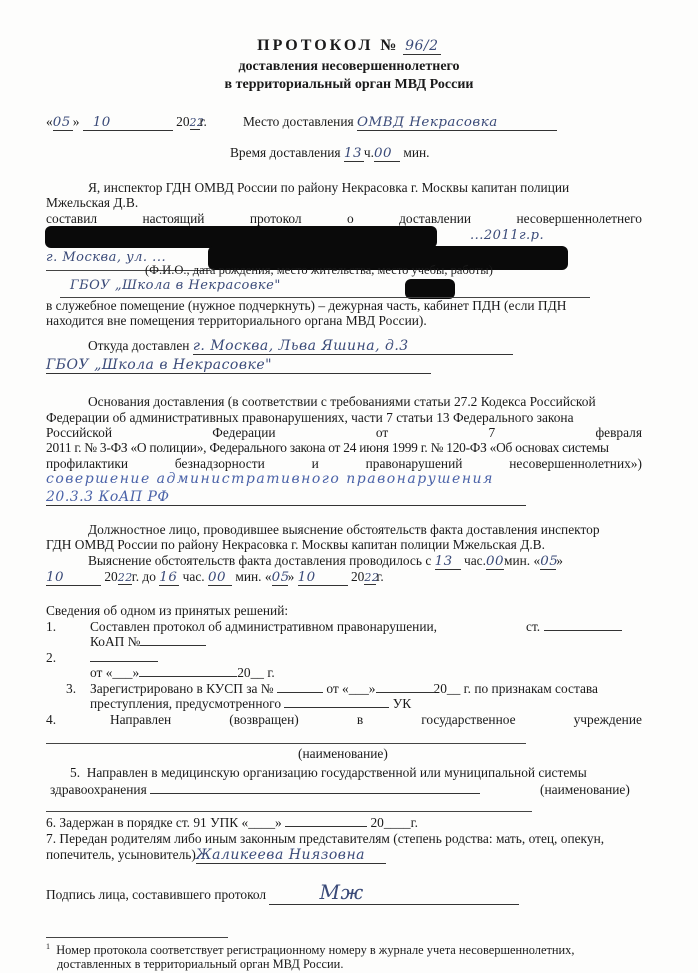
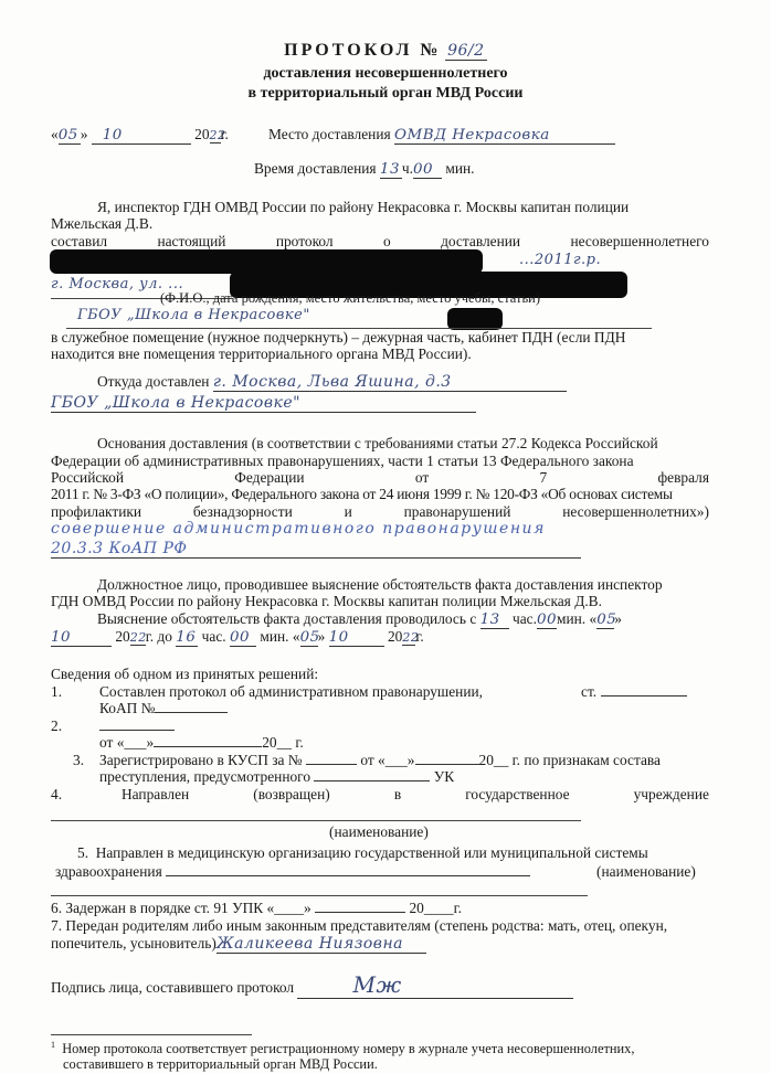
  ПРОТОКОЛ № 96/2
  доставления несовершеннолетнего
  в территориальный орган МВД России
  «05 » 10 202 г.
  Место доставления ОМВД Некрасовка
  Время доставления 13 ч.00 мин.
  Я, инспектор ГДН ОМВД России по району Некрасовка г. Москвы капитан полиции
  Мжельская Д.В.
  составил
  настоящий
  протокол
  о
  доставлении
  несовершеннолетнего
  ...2011г.р.
  г. Москва, ул. ...
- (Ф.И.О., дата рождения, место жительства, место учебы, работы)
+ (Ф.И.О., дата рождения, место жительства, место учебы, статьи)
  ГБОУ „Школа в Некрасовке"
  в служебное помещение (нужное подчеркнуть) – дежурная часть, кабинет ПДН (если ПДН
  находится вне помещения территориального органа МВД России).
  Откуда доставлен г. Москва, Льва Яшина, д.3
  ГБОУ „Школа в Некрасовке"
  Основания доставления (в соответствии с требованиями статьи 27.2 Кодекса Российской
- Федерации об административных правонарушениях, части 7 статьи 13 Федерального закона
+ Федерации об административных правонарушениях, части 1 статьи 13 Федерального закона
  Российской
  Федерации
  от
  7
  февраля
  2011 г. № 3-ФЗ «О полиции», Федерального закона от 24 июня 1999 г. № 120-ФЗ «Об основах системы
  профилактики
  безнадзорности
  и
  правонарушений
  несовершеннолетних»)
  совершение административного правонарушения
  20.3.3 КоАП РФ
  Должностное лицо, проводившее выяснение обстоятельств факта доставления инспектор
  ГДН ОМВД России по району Некрасовка г. Москвы капитан полиции Мжельская Д.В.
  Выяснение обстоятельств факта доставления проводилось с 13 час.00мин. «05»
  10 2022г. до 16 час. 00 мин. «05» 10 2022г.
  Сведения об одном из принятых решений:
  1.
  Составлен протокол об административном правонарушении,
  ст.
  КоАП №
  2.
  от «___» 20__ г.
  3.
  Зарегистрировано в КУСП за № от «___» 20__ г. по признакам состава
  преступления, предусмотренного УК
  4.
  Направлен
  (возвращен)
  в
  государственное
  учреждение
  (наименование)
  5. Направлен в медицинскую организацию государственной или муниципальной системы
  здравоохранения
  (наименование)
  6. Задержан в порядке ст. 91 УПК «____» 20____г.
  7. Передан родителям либо иным законным представителям (степень родства: мать, отец, опекун,
  попечитель, усыновитель)Жаликеева Ниязовна
  Подпись лица, составившего протокол Мж
  1 Номер протокола соответствует регистрационному номеру в журнале учета несовершеннолетних,
- доставленных в территориальный орган МВД России.
+ составившего в территориальный орган МВД России.
